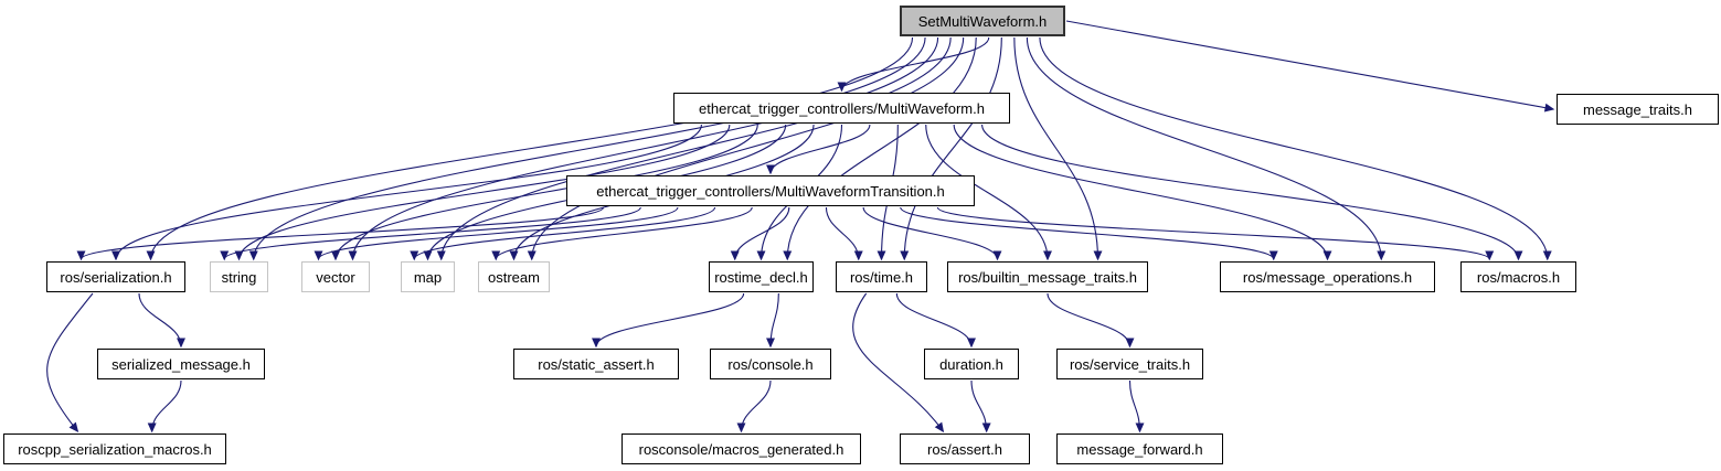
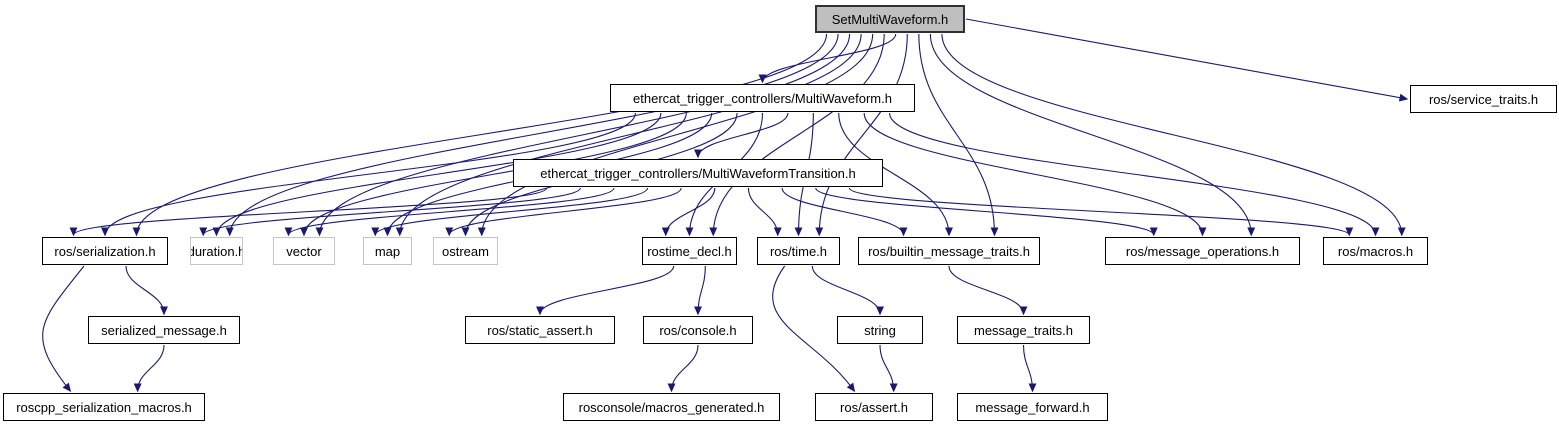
  SetMultiWaveform.h
  ethercat_trigger_controllers/MultiWaveform.h
  ethercat_trigger_controllers/MultiWaveformTransition.h
  ros/serialization.h
- string
+ duration.h
  vector
  map
  ostream
  rostime_decl.h
  ros/time.h
  ros/builtin_message_traits.h
  ros/message_operations.h
  ros/macros.h
- message_traits.h
+ ros/service_traits.h
  serialized_message.h
  ros/static_assert.h
  ros/console.h
- duration.h
+ string
- ros/service_traits.h
+ message_traits.h
  roscpp_serialization_macros.h
  rosconsole/macros_generated.h
  ros/assert.h
  message_forward.h
